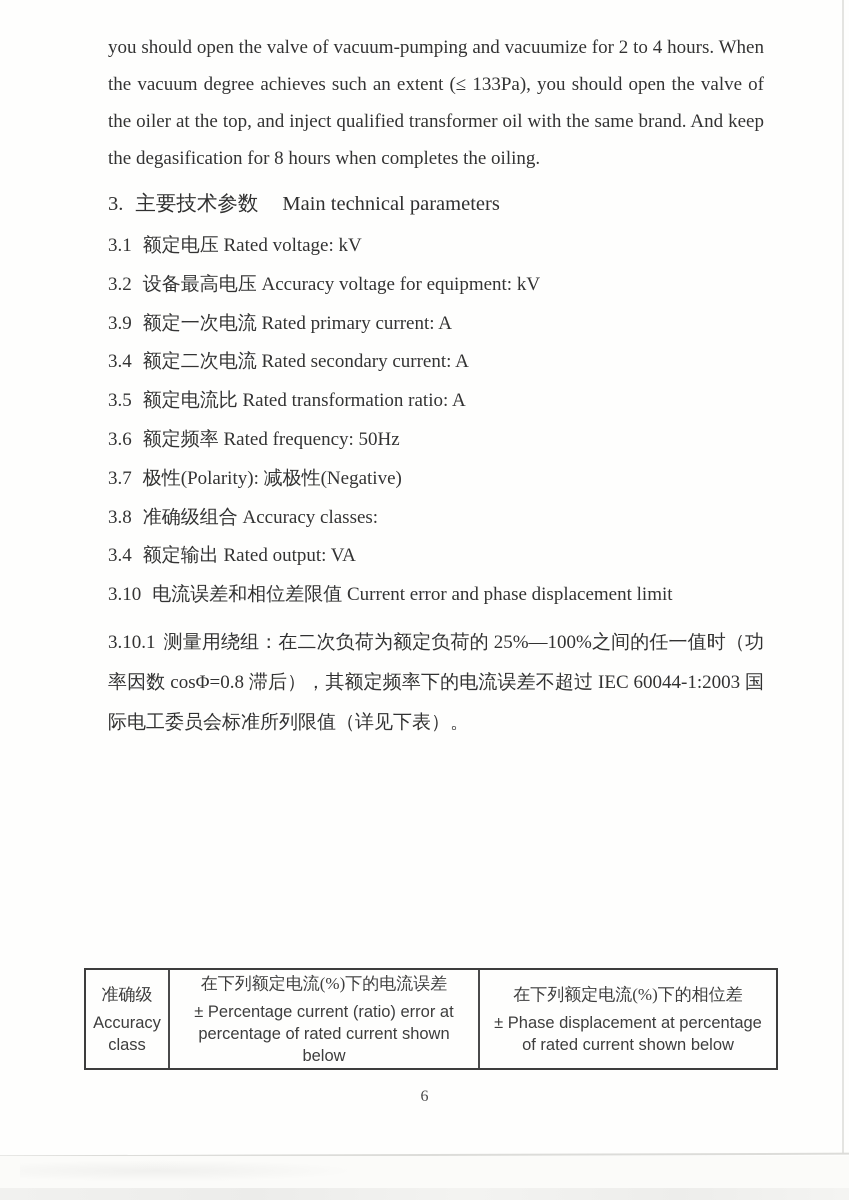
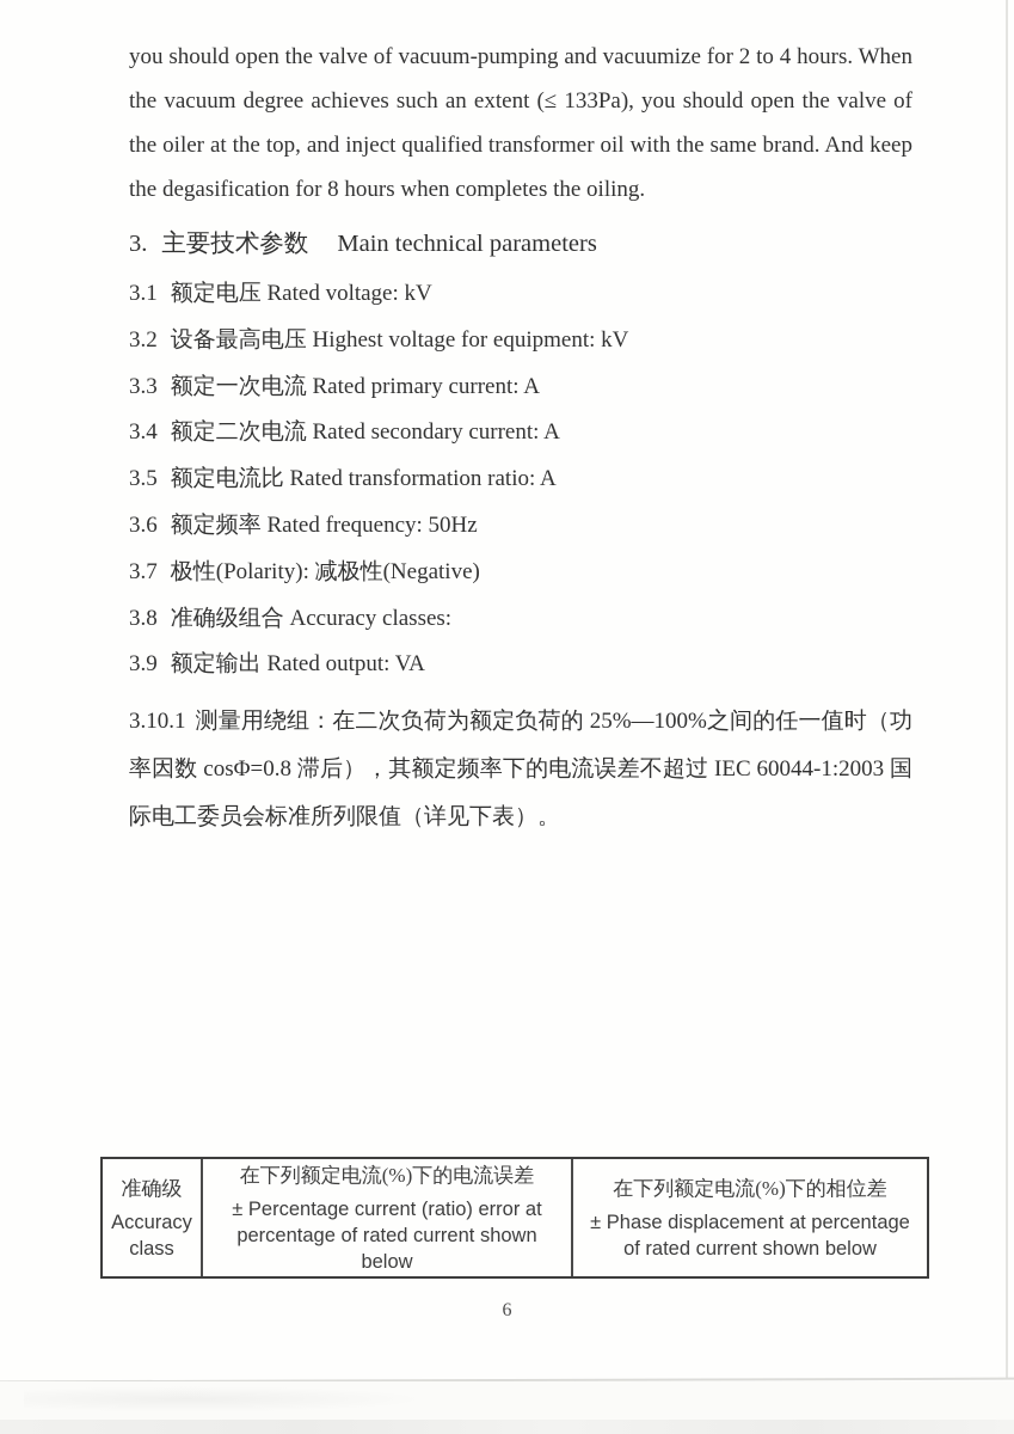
  you should open the valve of vacuum-pumping and vacuumize for 2 to 4 hours. When the vacuum degree achieves such an extent (≤ 133Pa), you should open the valve of the oiler at the top, and inject qualified transformer oil with the same brand. And keep the degasification for 8 hours when completes the oiling.
  3. 主要技术参数 Main technical parameters
  3.1 额定电压 Rated voltage: kV
- 3.2 设备最高电压 Accuracy voltage for equipment: kV
+ 3.2 设备最高电压 Highest voltage for equipment: kV
- 3.9 额定一次电流 Rated primary current: A
+ 3.3 额定一次电流 Rated primary current: A
  3.4 额定二次电流 Rated secondary current: A
  3.5 额定电流比 Rated transformation ratio: A
  3.6 额定频率 Rated frequency: 50Hz
  3.7 极性(Polarity): 减极性(Negative)
  3.8 准确级组合 Accuracy classes:
- 3.4 额定输出 Rated output: VA
+ 3.9 额定输出 Rated output: VA
- 3.10 电流误差和相位差限值 Current error and phase displacement limit
  3.10.1 测量用绕组：在二次负荷为额定负荷的 25%—100%之间的任一值时（功率因数 cosΦ=0.8 滞后），其额定频率下的电流误差不超过 IEC 60044-1:2003 国际电工委员会标准所列限值（详见下表）。
  准确级
  Accuracy class
  在下列额定电流(%)下的电流误差
  ± Percentage current (ratio) error at percentage of rated current shown below
  在下列额定电流(%)下的相位差
  ± Phase displacement at percentage of rated current shown below
  6
